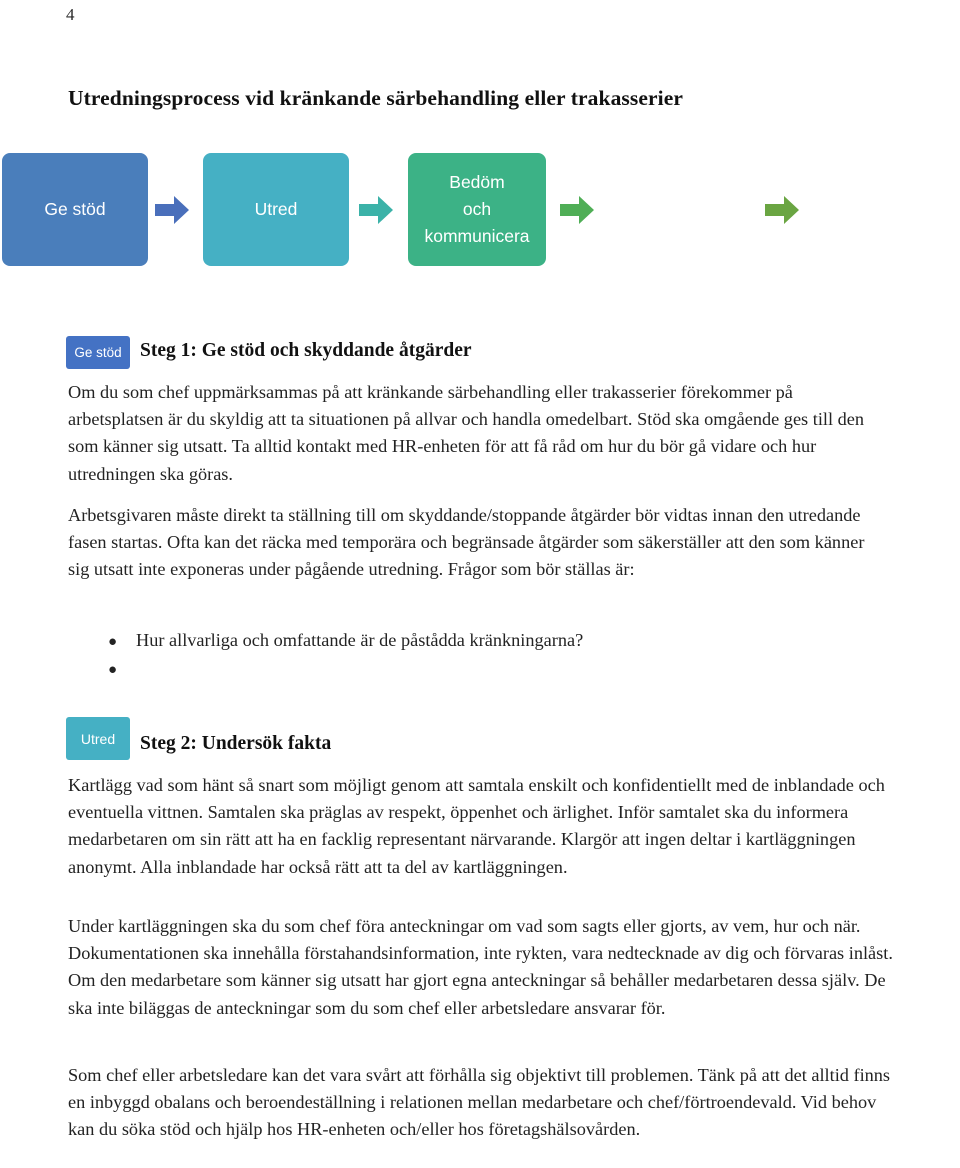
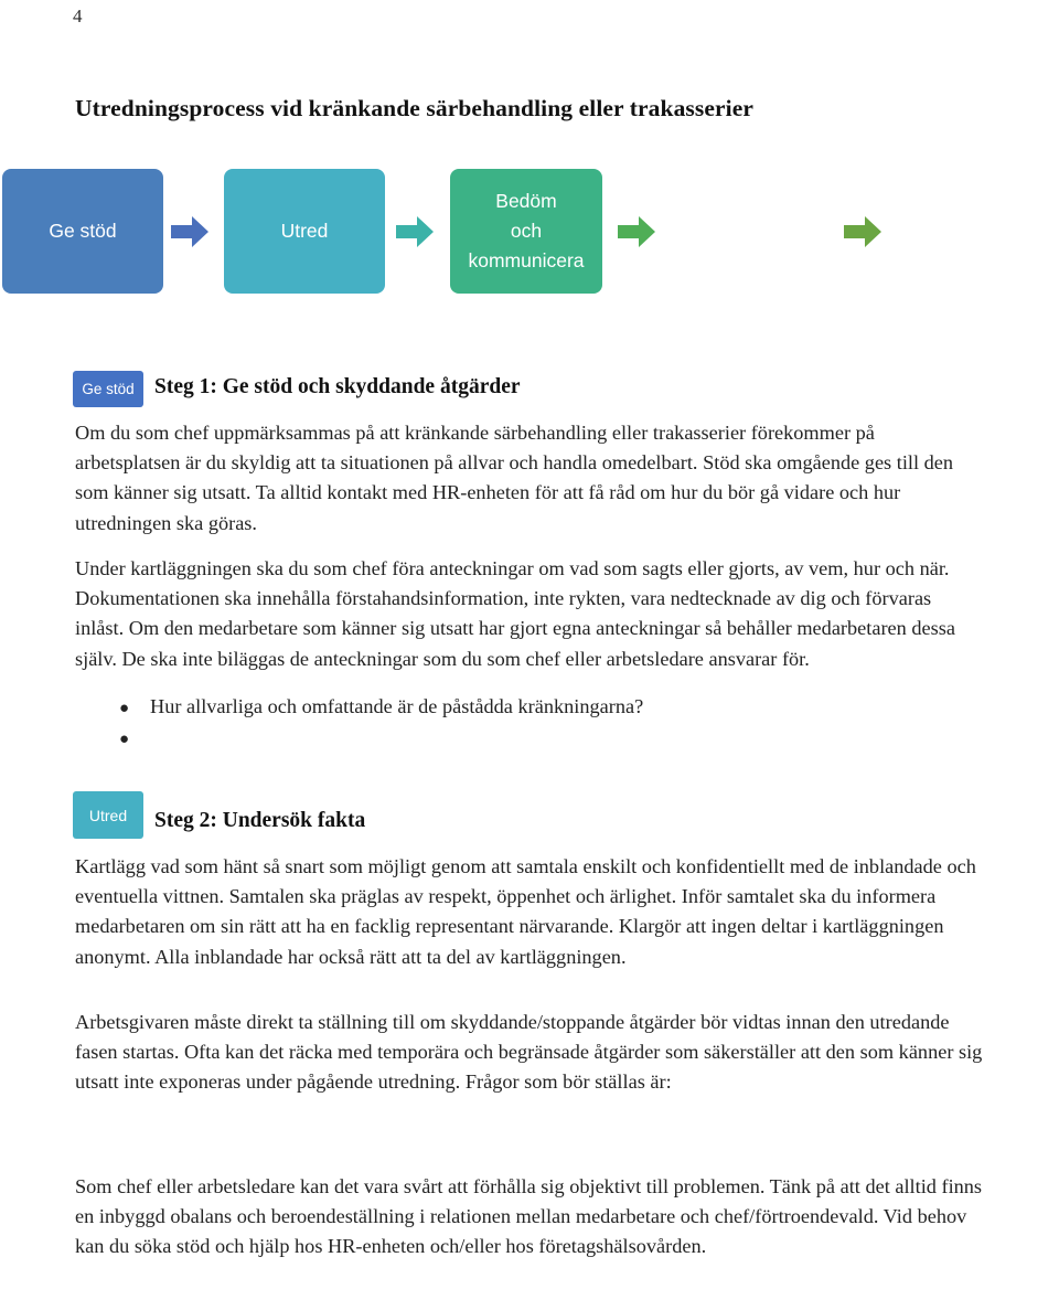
  4
  Utredningsprocess vid kränkande särbehandling eller trakasserier
  Ge stöd
  Utred
  Bedöm
  och
  kommunicera
  Ge stöd
  Steg 1: Ge stöd och skyddande åtgärder
  Om du som chef uppmärksammas på att kränkande särbehandling eller trakasserier förekommer på arbetsplatsen är du skyldig att ta situationen på allvar och handla omedelbart. Stöd ska omgående ges till den som känner sig utsatt. Ta alltid kontakt med HR-enheten för att få råd om hur du bör gå vidare och hur utredningen ska göras.
- Arbetsgivaren måste direkt ta ställning till om skyddande/stoppande åtgärder bör vidtas innan den utredande fasen startas. Ofta kan det räcka med temporära och begränsade åtgärder som säkerställer att den som känner sig utsatt inte exponeras under pågående utredning. Frågor som bör ställas är:
+ Under kartläggningen ska du som chef föra anteckningar om vad som sagts eller gjorts, av vem, hur och när. Dokumentationen ska innehålla förstahandsinformation, inte rykten, vara nedtecknade av dig och förvaras inlåst. Om den medarbetare som känner sig utsatt har gjort egna anteckningar så behåller medarbetaren dessa själv. De ska inte biläggas de anteckningar som du som chef eller arbetsledare ansvarar för.
  ●
  Hur allvarliga och omfattande är de påstådda kränkningarna?
  ●
  Utred
  Steg 2: Undersök fakta
  Kartlägg vad som hänt så snart som möjligt genom att samtala enskilt och konfidentiellt med de inblandade och eventuella vittnen. Samtalen ska präglas av respekt, öppenhet och ärlighet. Inför samtalet ska du informera medarbetaren om sin rätt att ha en facklig representant närvarande. Klargör att ingen deltar i kartläggningen anonymt. Alla inblandade har också rätt att ta del av kartläggningen.
- Under kartläggningen ska du som chef föra anteckningar om vad som sagts eller gjorts, av vem, hur och när. Dokumentationen ska innehålla förstahandsinformation, inte rykten, vara nedtecknade av dig och förvaras inlåst. Om den medarbetare som känner sig utsatt har gjort egna anteckningar så behåller medarbetaren dessa själv. De ska inte biläggas de anteckningar som du som chef eller arbetsledare ansvarar för.
+ Arbetsgivaren måste direkt ta ställning till om skyddande/stoppande åtgärder bör vidtas innan den utredande fasen startas. Ofta kan det räcka med temporära och begränsade åtgärder som säkerställer att den som känner sig utsatt inte exponeras under pågående utredning. Frågor som bör ställas är:
  Som chef eller arbetsledare kan det vara svårt att förhålla sig objektivt till problemen. Tänk på att det alltid finns en inbyggd obalans och beroendeställning i relationen mellan medarbetare och chef/förtroendevald. Vid behov kan du söka stöd och hjälp hos HR-enheten och/eller hos företagshälsovården.
